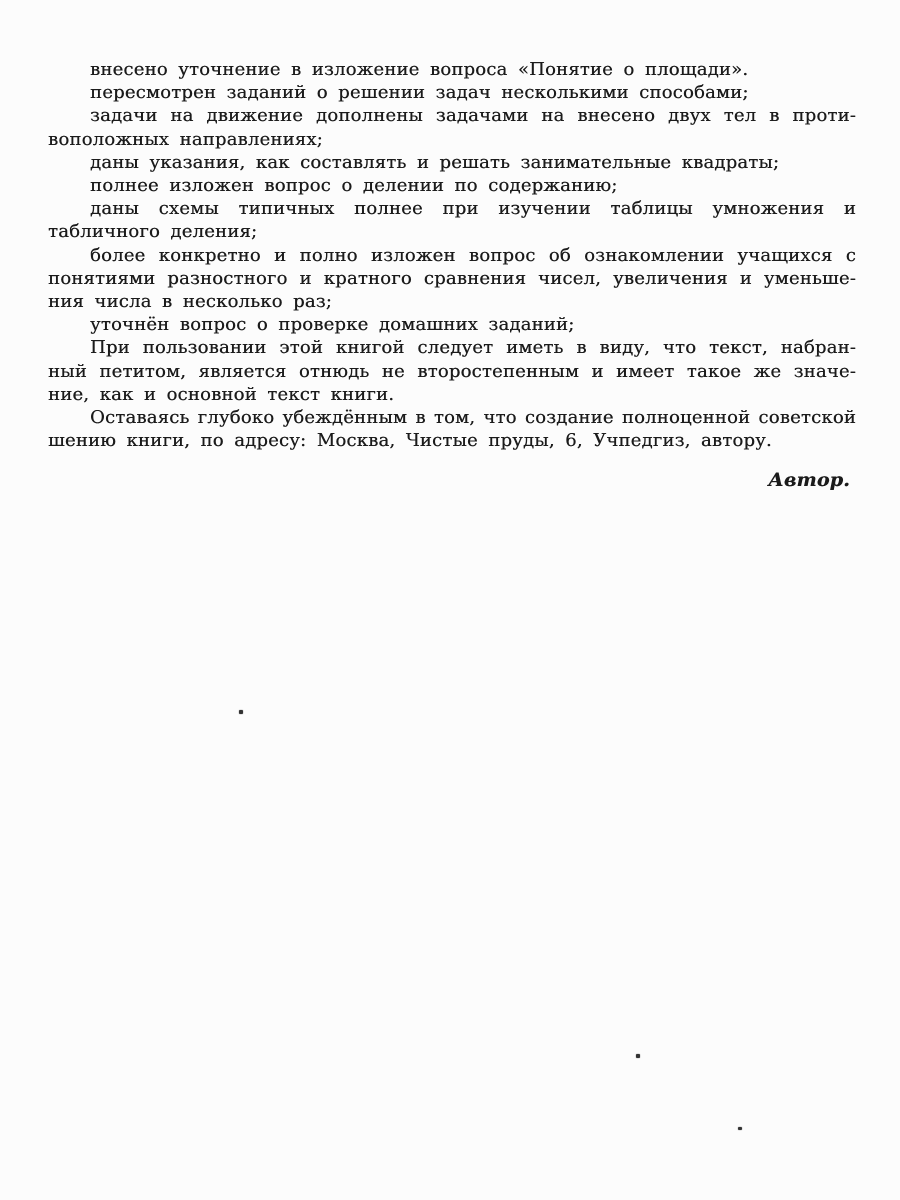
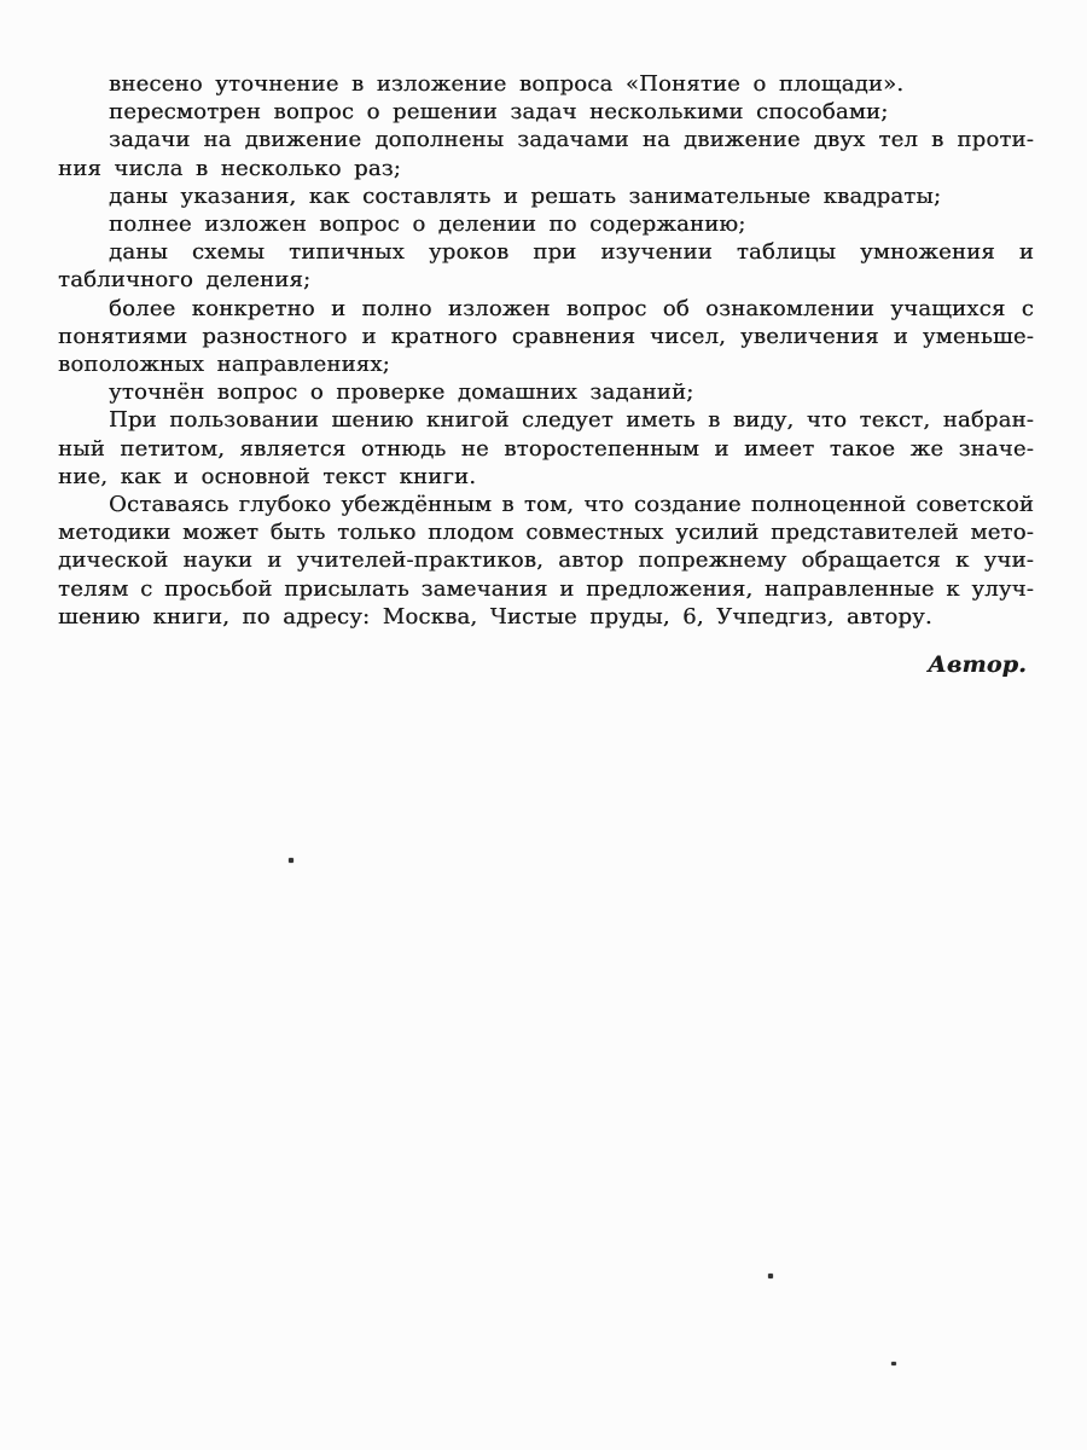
  внесено уточнение в изложение вопроса «Понятие о площади».
- пересмотрен заданий о решении задач несколькими способами;
+ пересмотрен вопрос о решении задач несколькими способами;
- задачи на движение дополнены задачами на внесено двух тел в проти-
+ задачи на движение дополнены задачами на движение двух тел в проти-
- воположных направлениях;
+ ния числа в несколько раз;
  даны указания, как составлять и решать занимательные квадраты;
  полнее изложен вопрос о делении по содержанию;
- даны схемы типичных полнее при изучении таблицы умножения и
+ даны схемы типичных уроков при изучении таблицы умножения и
  табличного деления;
  более конкретно и полно изложен вопрос об ознакомлении учащихся с
  понятиями разностного и кратного сравнения чисел, увеличения и уменьше-
- ния числа в несколько раз;
+ воположных направлениях;
  уточнён вопрос о проверке домашних заданий;
- При пользовании этой книгой следует иметь в виду, что текст, набран-
+ При пользовании шению книгой следует иметь в виду, что текст, набран-
  ный петитом, является отнюдь не второстепенным и имеет такое же значе-
  ние, как и основной текст книги.
  Оставаясь глубоко убеждённым в том, что создание полноценной советской
+ методики может быть только плодом совместных усилий представителей мето-
+ дической науки и учителей-практиков, автор попрежнему обращается к учи-
+ телям с просьбой присылать замечания и предложения, направленные к улуч-
  шению книги, по адресу: Москва, Чистые пруды, 6, Учпедгиз, автору.
  Автор.
